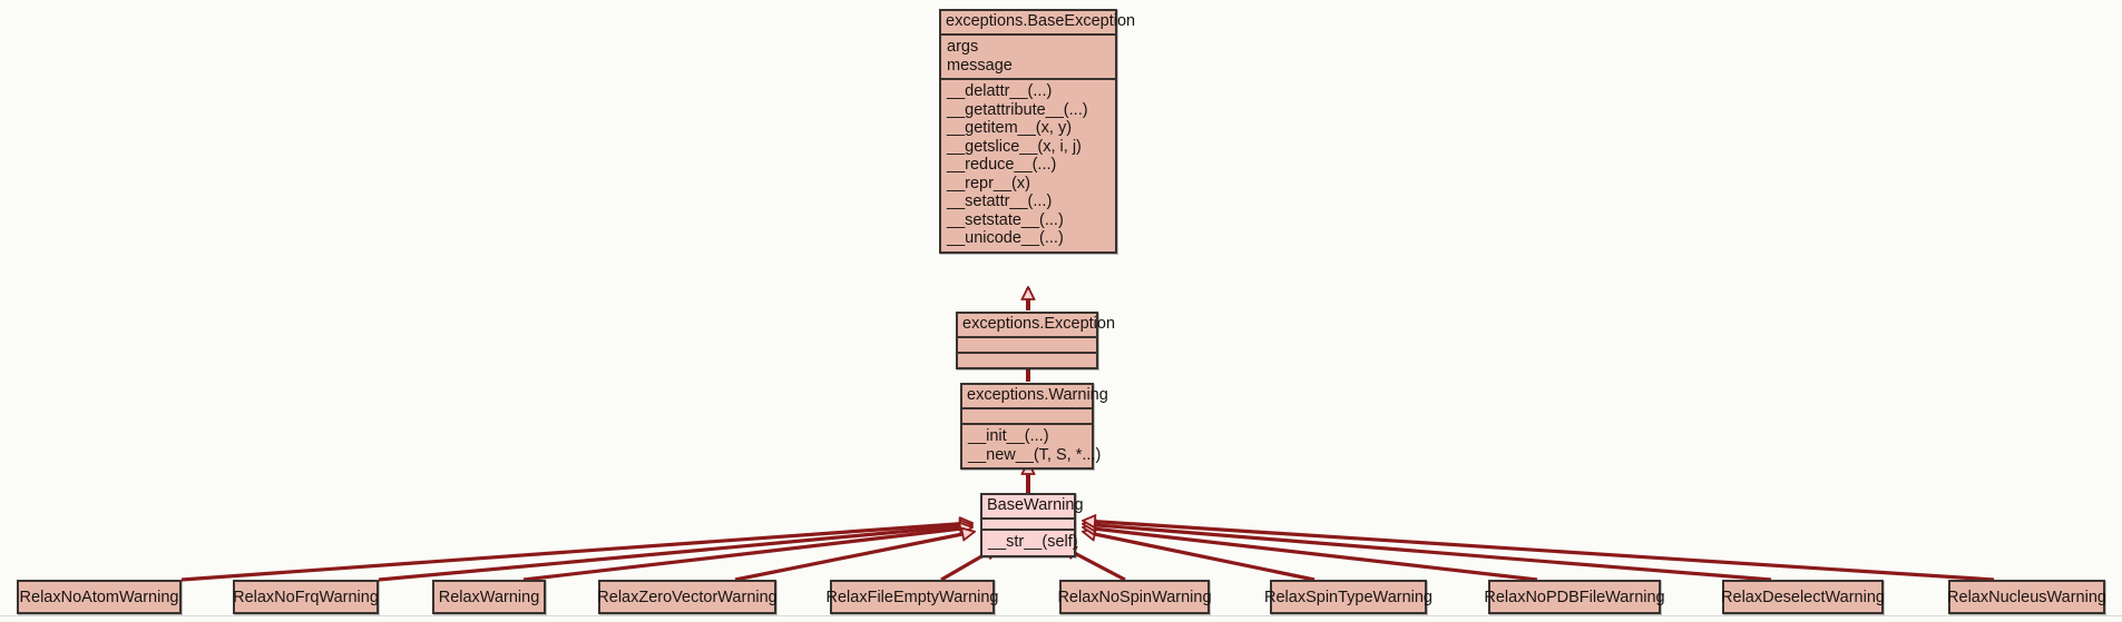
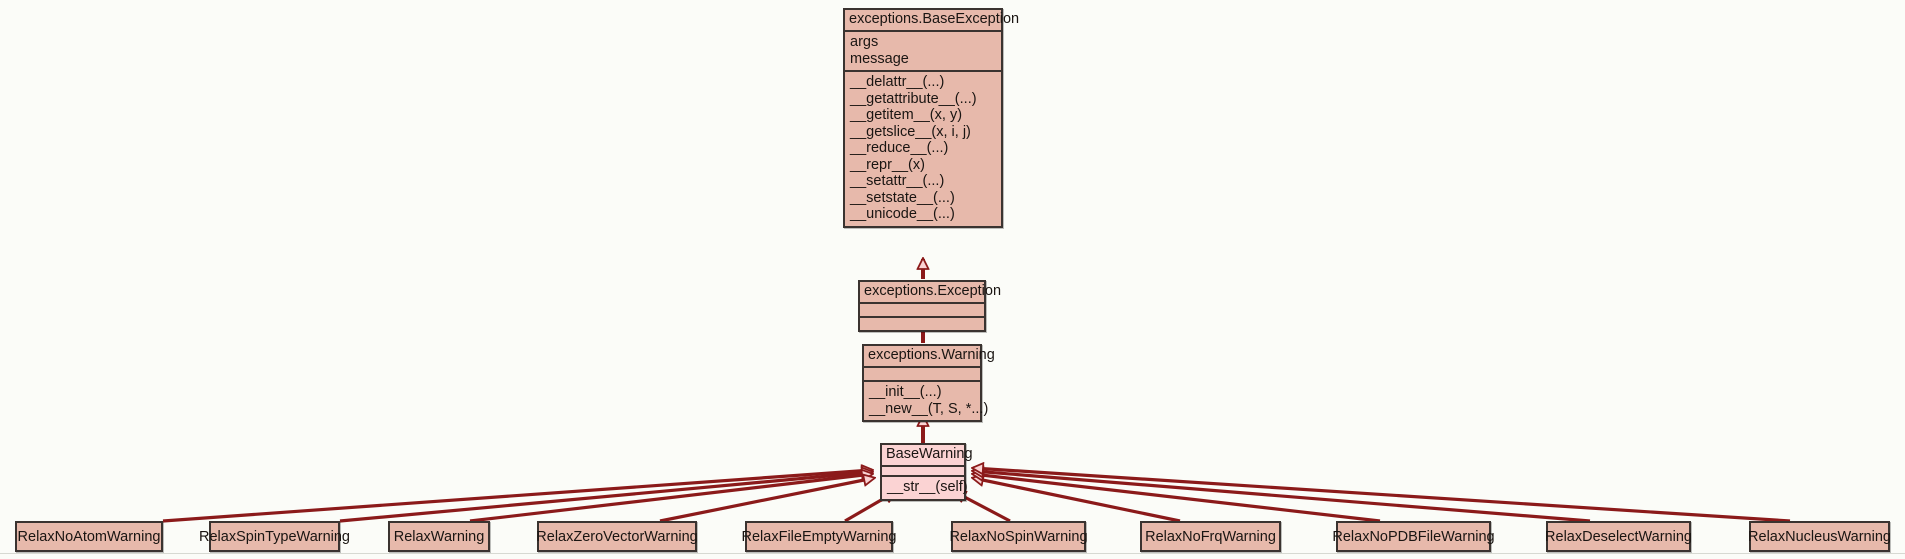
  exceptions.BaseException
  args
  message
  __delattr__(...)
  __getattribute__(...)
  __getitem__(x, y)
  __getslice__(x, i, j)
  __reduce__(...)
  __repr__(x)
  __setattr__(...)
  __setstate__(...)
  __unicode__(...)
  exceptions.Exception
  exceptions.Warning
  __init__(...)
  __new__(T, S, *...)
  BaseWarning
  __str__(self)
  RelaxNoAtomWarning
- RelaxNoFrqWarning
+ RelaxSpinTypeWarning
  RelaxWarning
  RelaxZeroVectorWarning
  RelaxFileEmptyWarning
  RelaxNoSpinWarning
- RelaxSpinTypeWarning
+ RelaxNoFrqWarning
  RelaxNoPDBFileWarning
  RelaxDeselectWarning
  RelaxNucleusWarning
